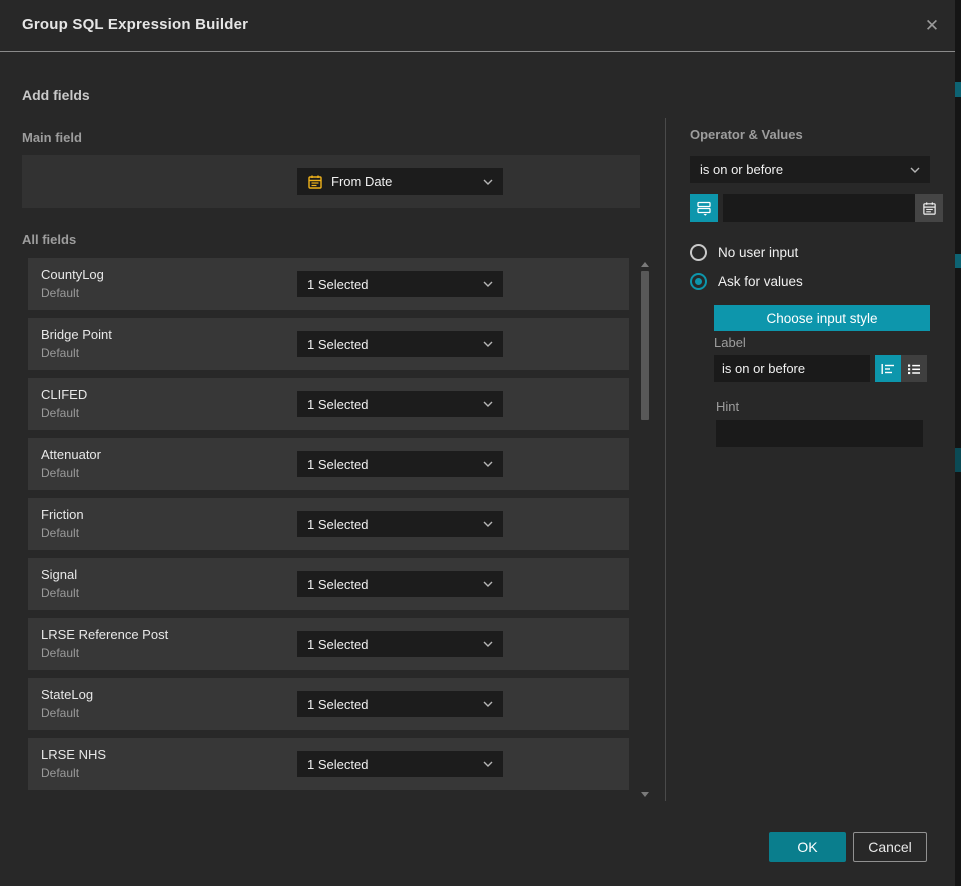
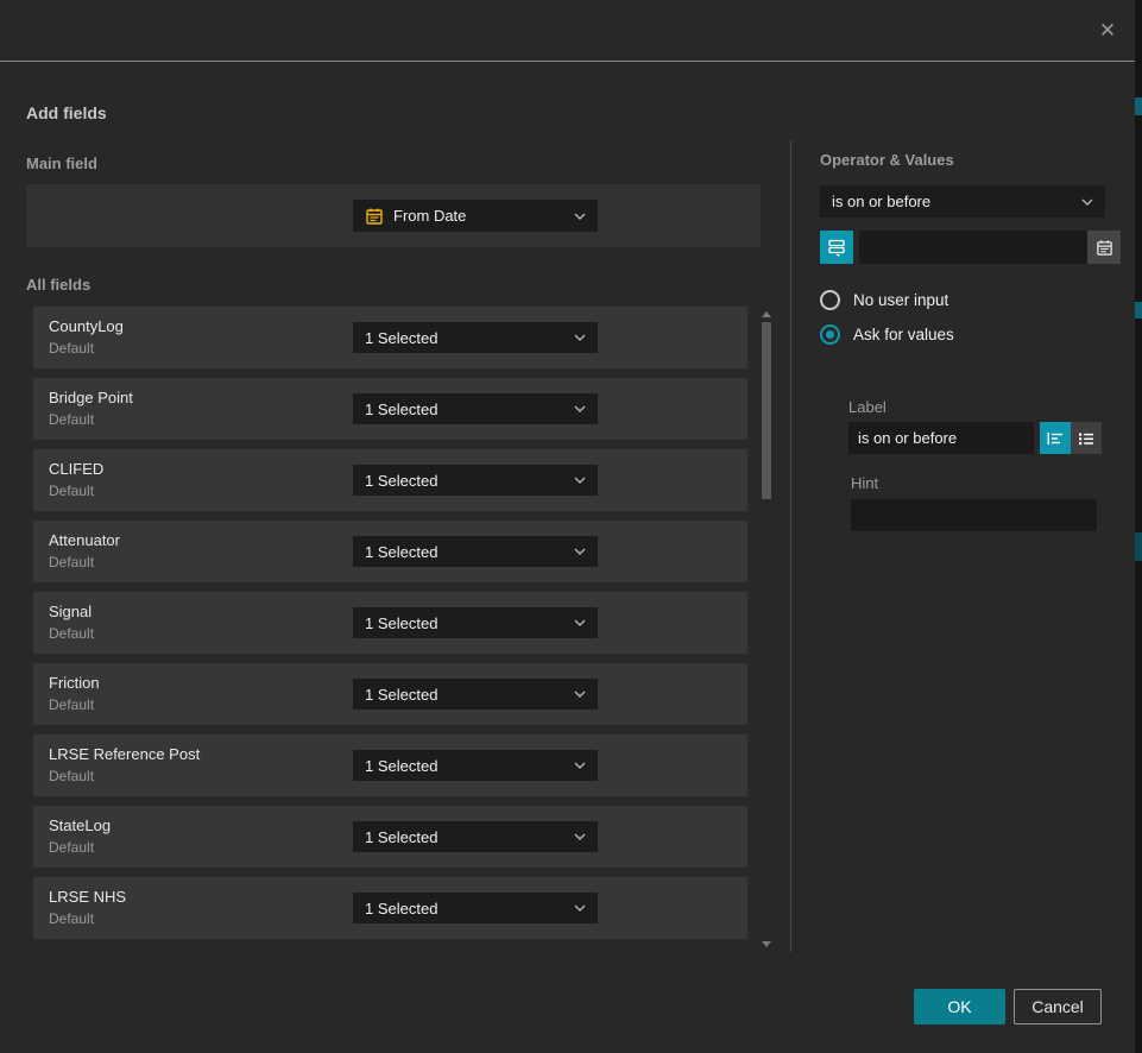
- Group SQL Expression Builder
  ✕
  Add fields
  Main field
  From Date
  All fields
  CountyLog
  Default
  1 Selected
  Bridge Point
  Default
  1 Selected
  CLIFED
  Default
  1 Selected
  Attenuator
  Default
  1 Selected
- Friction
+ Signal
  Default
  1 Selected
- Signal
+ Friction
  Default
  1 Selected
  LRSE Reference Post
  Default
  1 Selected
  StateLog
  Default
  1 Selected
  LRSE NHS
  Default
  1 Selected
  Operator & Values
  is on or before
  No user input
  Ask for values
- Choose input style
  Label
  is on or before
  Hint
  OK
  Cancel
